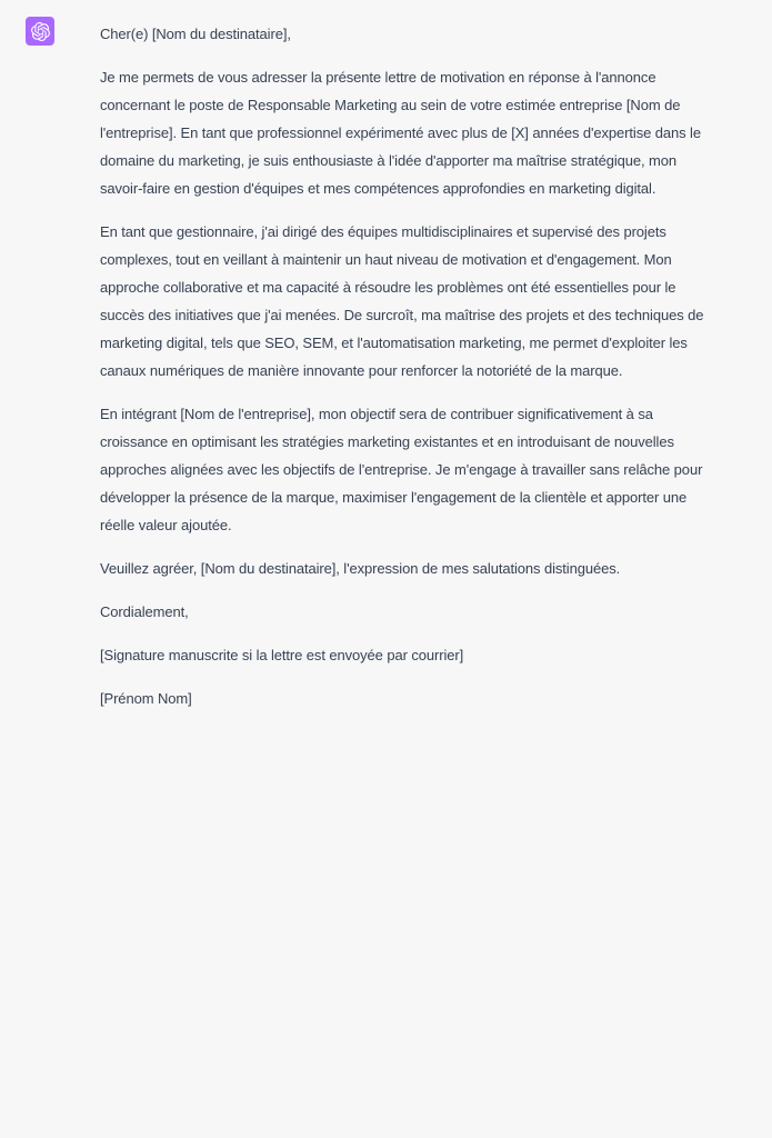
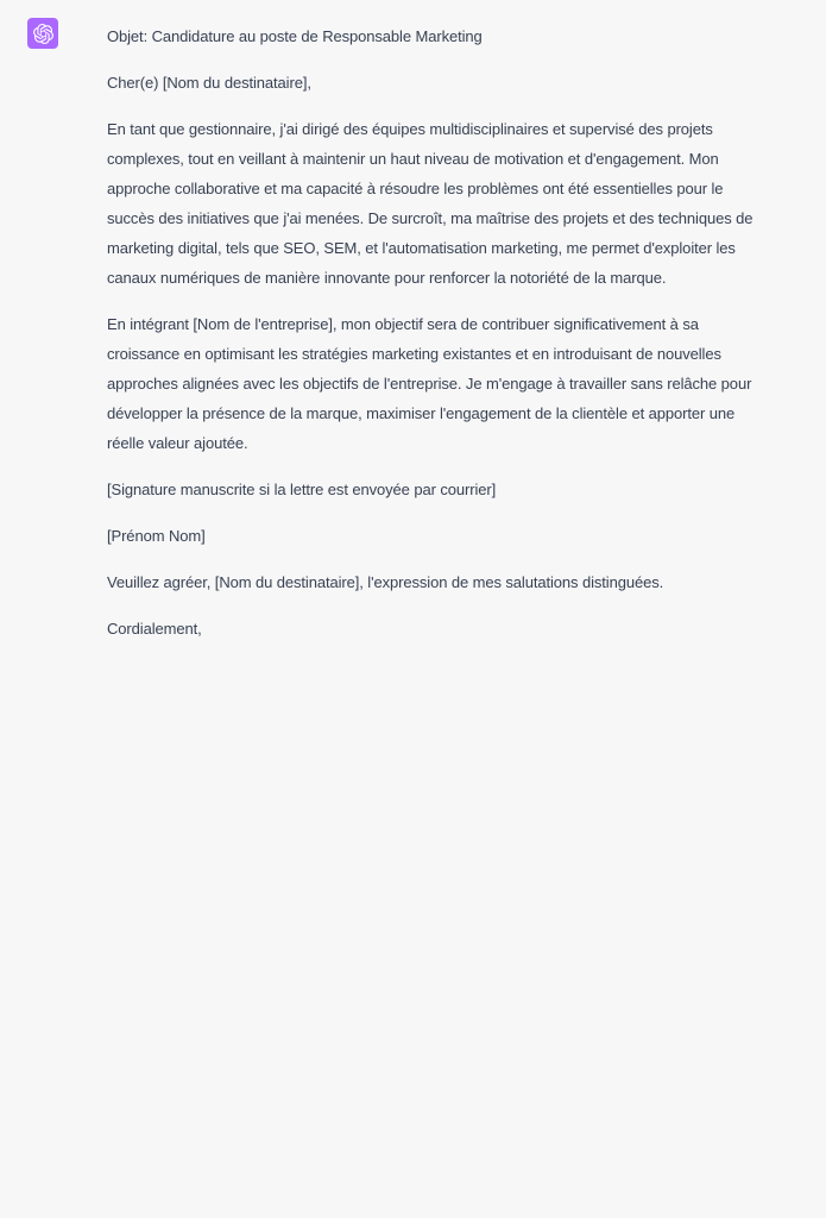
+ Objet: Candidature au poste de Responsable Marketing
  Cher(e) [Nom du destinataire],
- Je me permets de vous adresser la présente lettre de motivation en réponse à l'annonce concernant le poste de Responsable Marketing au sein de votre estimée entreprise [Nom de l'entreprise]. En tant que professionnel expérimenté avec plus de [X] années d'expertise dans le domaine du marketing, je suis enthousiaste à l'idée d'apporter ma maîtrise stratégique, mon savoir-faire en gestion d'équipes et mes compétences approfondies en marketing digital.
  En tant que gestionnaire, j'ai dirigé des équipes multidisciplinaires et supervisé des projets complexes, tout en veillant à maintenir un haut niveau de motivation et d'engagement. Mon approche collaborative et ma capacité à résoudre les problèmes ont été essentielles pour le succès des initiatives que j'ai menées. De surcroît, ma maîtrise des projets et des techniques de marketing digital, tels que SEO, SEM, et l'automatisation marketing, me permet d'exploiter les canaux numériques de manière innovante pour renforcer la notoriété de la marque.
  En intégrant [Nom de l'entreprise], mon objectif sera de contribuer significativement à sa croissance en optimisant les stratégies marketing existantes et en introduisant de nouvelles approches alignées avec les objectifs de l'entreprise. Je m'engage à travailler sans relâche pour développer la présence de la marque, maximiser l'engagement de la clientèle et apporter une réelle valeur ajoutée.
- Veuillez agréer, [Nom du destinataire], l'expression de mes salutations distinguées.
+ [Signature manuscrite si la lettre est envoyée par courrier]
- Cordialement,
+ [Prénom Nom]
- [Signature manuscrite si la lettre est envoyée par courrier]
+ Veuillez agréer, [Nom du destinataire], l'expression de mes salutations distinguées.
- [Prénom Nom]
+ Cordialement,
